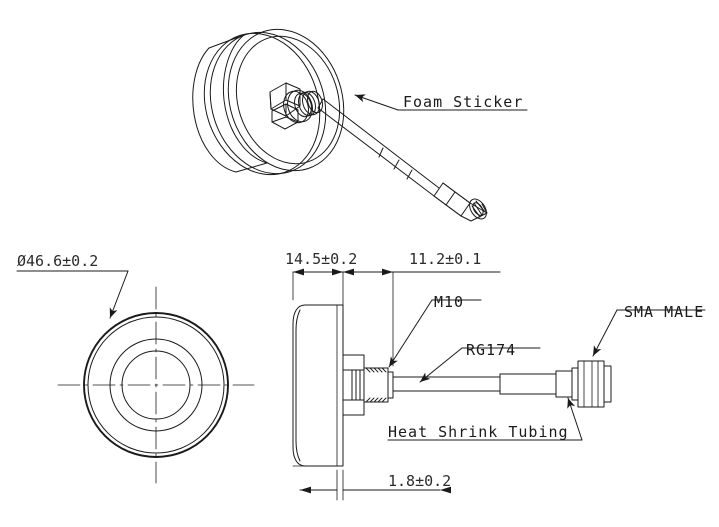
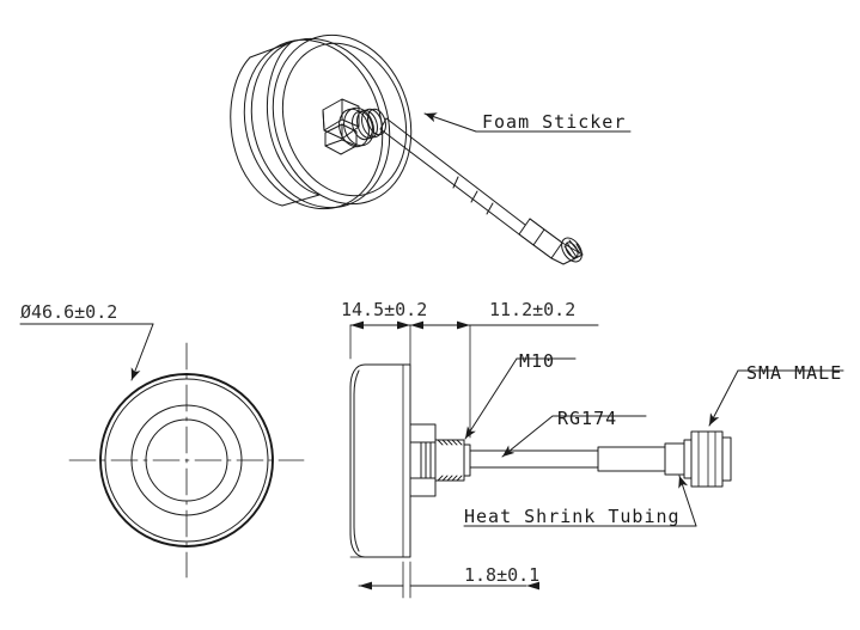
  Foam Sticker
  Ø46.6±0.2
  14.5±0.2
- 11.2±0.1
+ 11.2±0.2
- 1.8±0.2
+ 1.8±0.1
  M10
  RG174
  Heat Shrink Tubing
  SMA MALE
